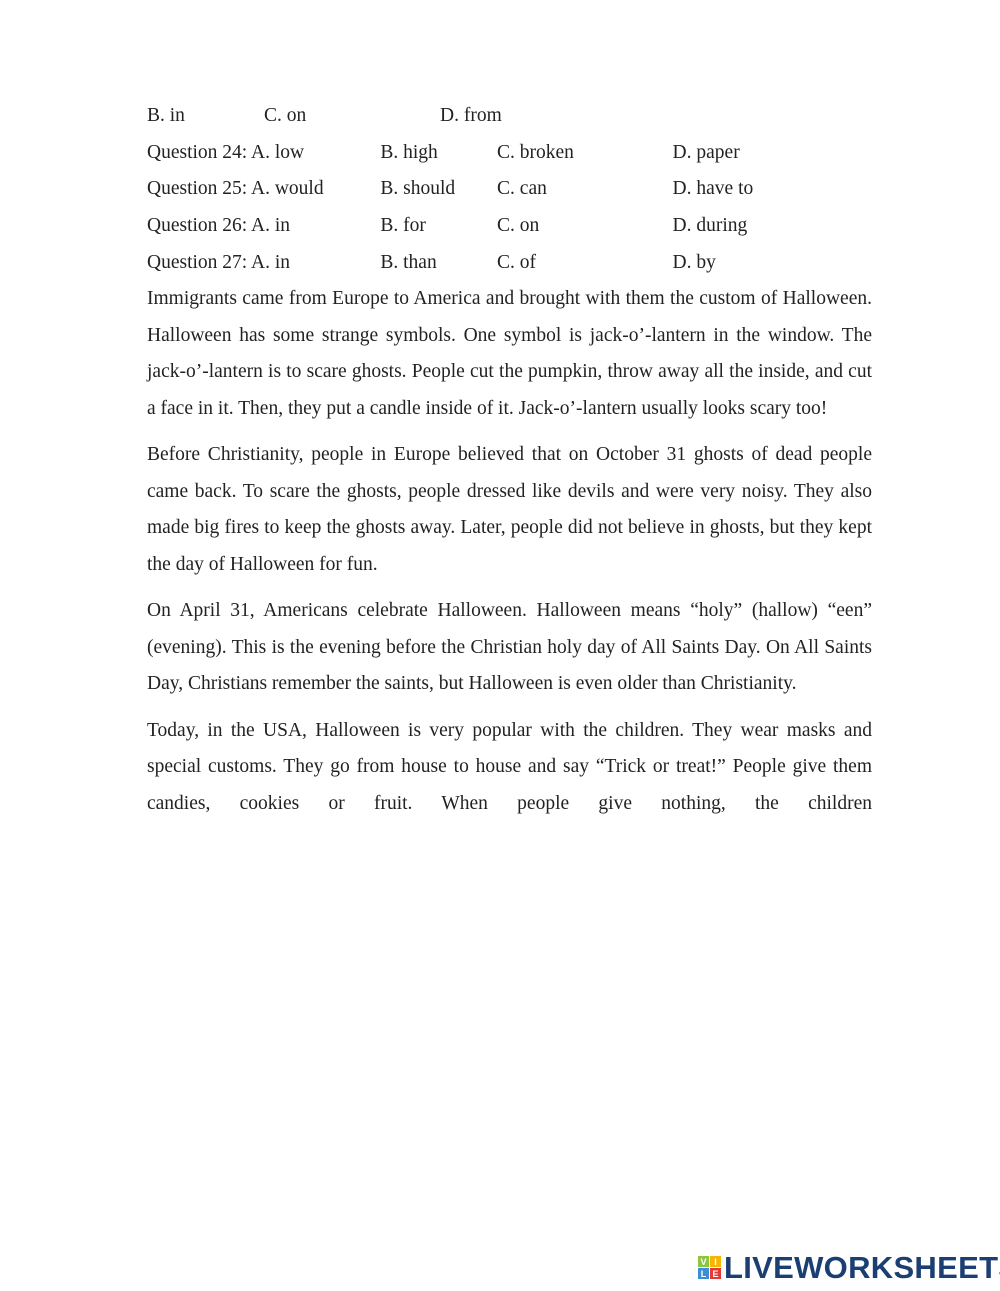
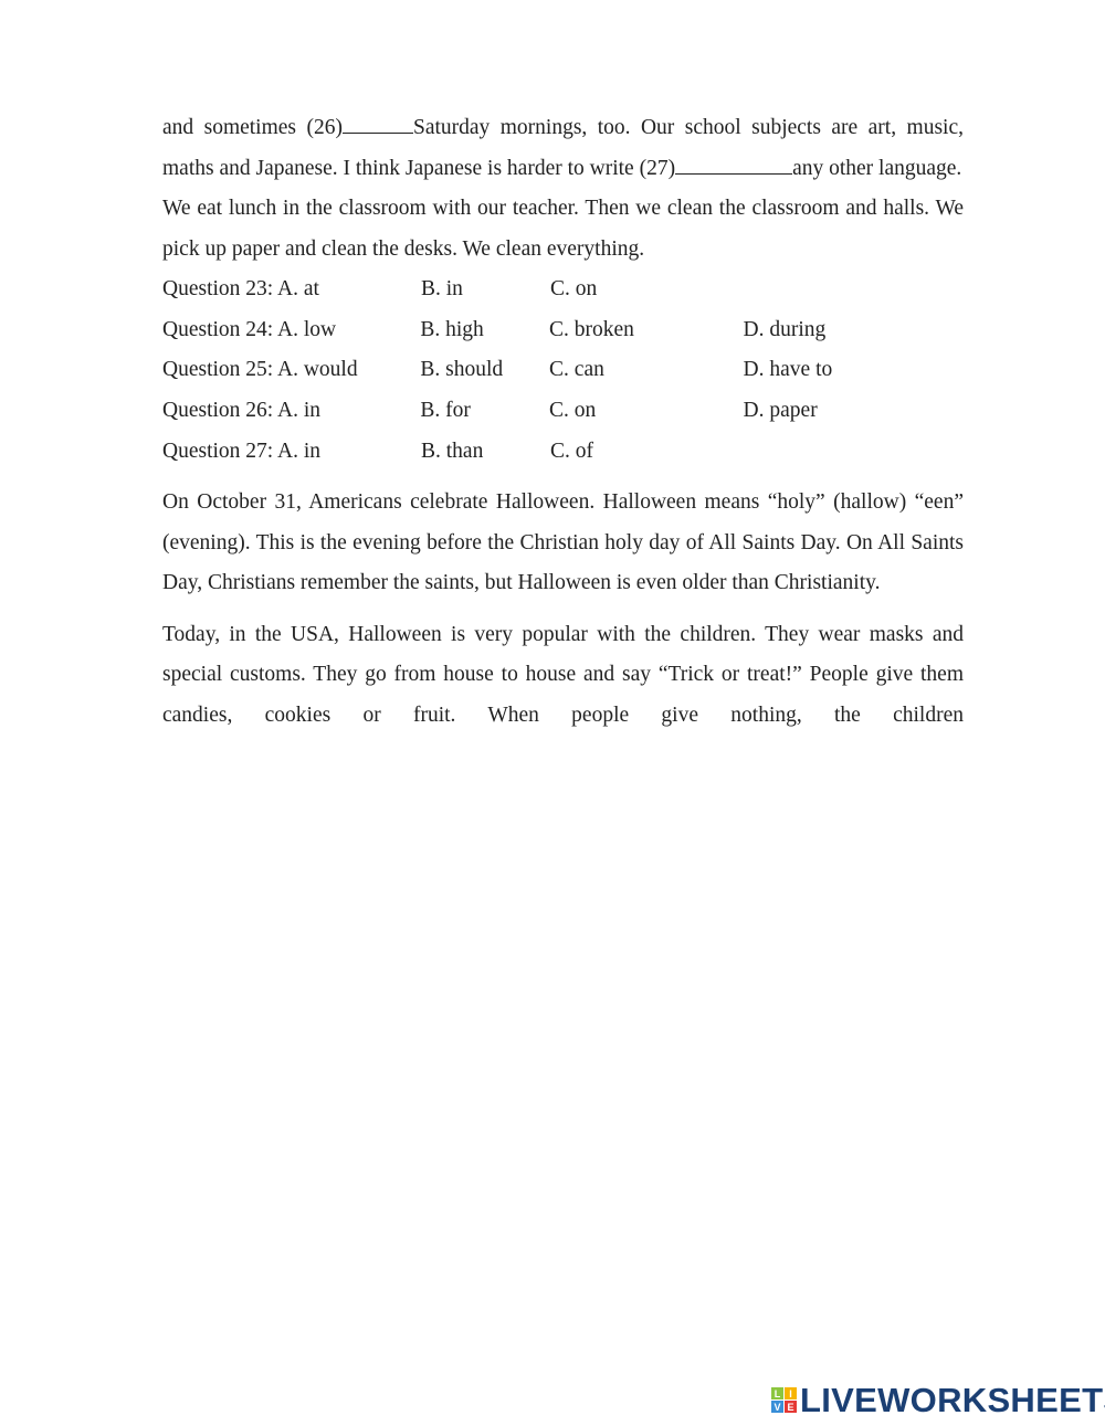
+ and sometimes (26) Saturday mornings, too. Our school subjects are art, music, maths and Japanese. I think Japanese is harder to write (27) any other language.
+ We eat lunch in the classroom with our teacher. Then we clean the classroom and halls. We pick up paper and clean the desks. We clean everything.
+ Question 23: A. at
  B. in
  C. on
- D. from
  Question 24: A. low
  B. high
  C. broken
- D. paper
+ D. during
  Question 25: A. would
  B. should
  C. can
  D. have to
  Question 26: A. in
  B. for
  C. on
- D. during
+ D. paper
  Question 27: A. in
  B. than
  C. of
- D. by
- Immigrants came from Europe to America and brought with them the custom of Halloween. Halloween has some strange symbols. One symbol is jack-o’-lantern in the window. The jack-o’-lantern is to scare ghosts. People cut the pumpkin, throw away all the inside, and cut a face in it. Then, they put a candle inside of it. Jack-o’-lantern usually looks scary too!
- Before Christianity, people in Europe believed that on October 31 ghosts of dead people came back. To scare the ghosts, people dressed like devils and were very noisy. They also made big fires to keep the ghosts away. Later, people did not believe in ghosts, but they kept the day of Halloween for fun.
- On April 31, Americans celebrate Halloween. Halloween means “holy” (hallow) “een” (evening). This is the evening before the Christian holy day of All Saints Day. On All Saints Day, Christians remember the saints, but Halloween is even older than Christianity.
+ On October 31, Americans celebrate Halloween. Halloween means “holy” (hallow) “een” (evening). This is the evening before the Christian holy day of All Saints Day. On All Saints Day, Christians remember the saints, but Halloween is even older than Christianity.
  Today, in the USA, Halloween is very popular with the children. They wear masks and special customs. They go from house to house and say “Trick or treat!” People give them candies, cookies or fruit. When people give nothing, the children
- V
+ L
  I
- L
+ V
  E
  LIVEWORKSHEET
